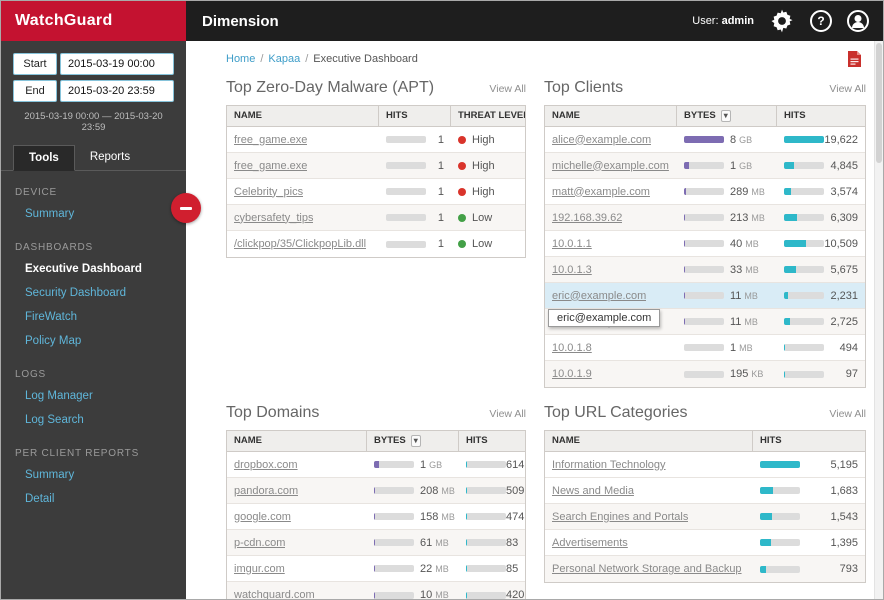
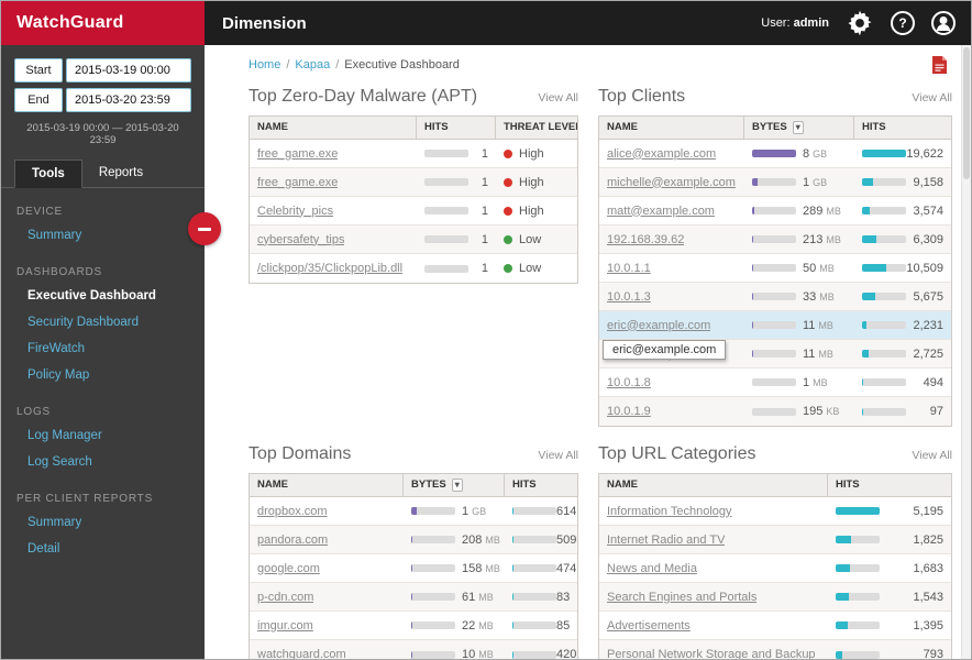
  WatchGuard
  Dimension
  User: admin
  ?
  Start
  2015-03-19 00:00
  End
  2015-03-20 23:59
  2015-03-19 00:00 — 2015-03-20 23:59
  Tools
  Reports
  DEVICE
  Summary
  DASHBOARDS
  Executive Dashboard
  Security Dashboard
  FireWatch
  Policy Map
  LOGS
  Log Manager
  Log Search
  PER CLIENT REPORTS
  Summary
  Detail
  Home
  /
  Kapaa
  /
  Executive Dashboard
  Top Zero-Day Malware (APT)
  View All
  NAME
  HITS
  THREAT LEVE
  free_game.exe
  1
  High
  free_game.exe
  1
  High
  Celebrity_pics
  1
  High
  cybersafety_tips
  1
  Low
  /clickpop/35/ClickpopLib.dll
  1
  Low
  Top Clients
  View All
  NAME
  BYTES
  ▾
  HITS
  alice@example.com
  8
  GB
  19,622
  michelle@example.com
  1
  GB
- 4,845
+ 9,158
  matt@example.com
  289
  MB
  3,574
  192.168.39.62
  213
  MB
  6,309
  10.0.1.1
- 40
+ 50
  MB
  10,509
  10.0.1.3
  33
  MB
  5,675
  eric@example.com
  11
  MB
  2,231
  11
  MB
  2,725
  10.0.1.8
  1
  MB
  494
  10.0.1.9
  195
  KB
  97
  eric@example.com
  Top Domains
  View All
  NAME
  BYTES
  ▾
  HITS
  dropbox.com
  1
  GB
  614
  pandora.com
  208
  MB
  509
  google.com
  158
  MB
  474
  p-cdn.com
  61
  MB
  83
  imgur.com
  22
  MB
  85
  watchguard.com
  10
  MB
  420
  Top URL Categories
  View All
  NAME
  HITS
  Information Technology
  5,195
+ Internet Radio and TV
+ 1,825
  News and Media
  1,683
  Search Engines and Portals
  1,543
  Advertisements
  1,395
  Personal Network Storage and Backup
  793
